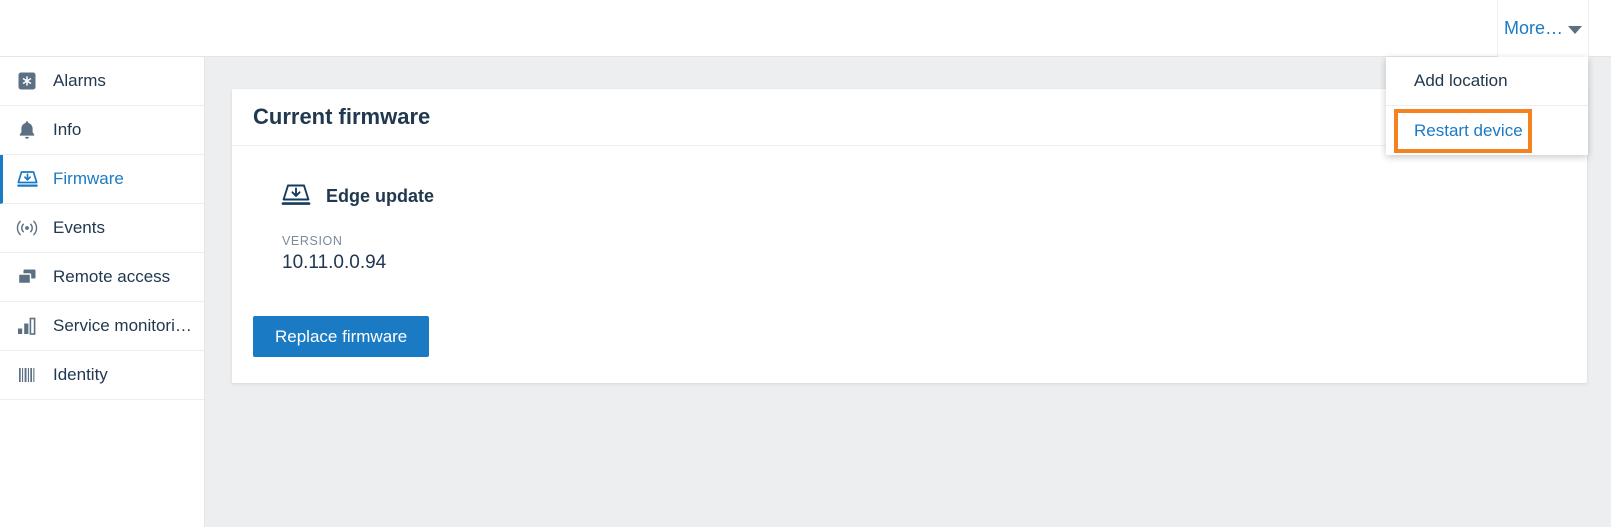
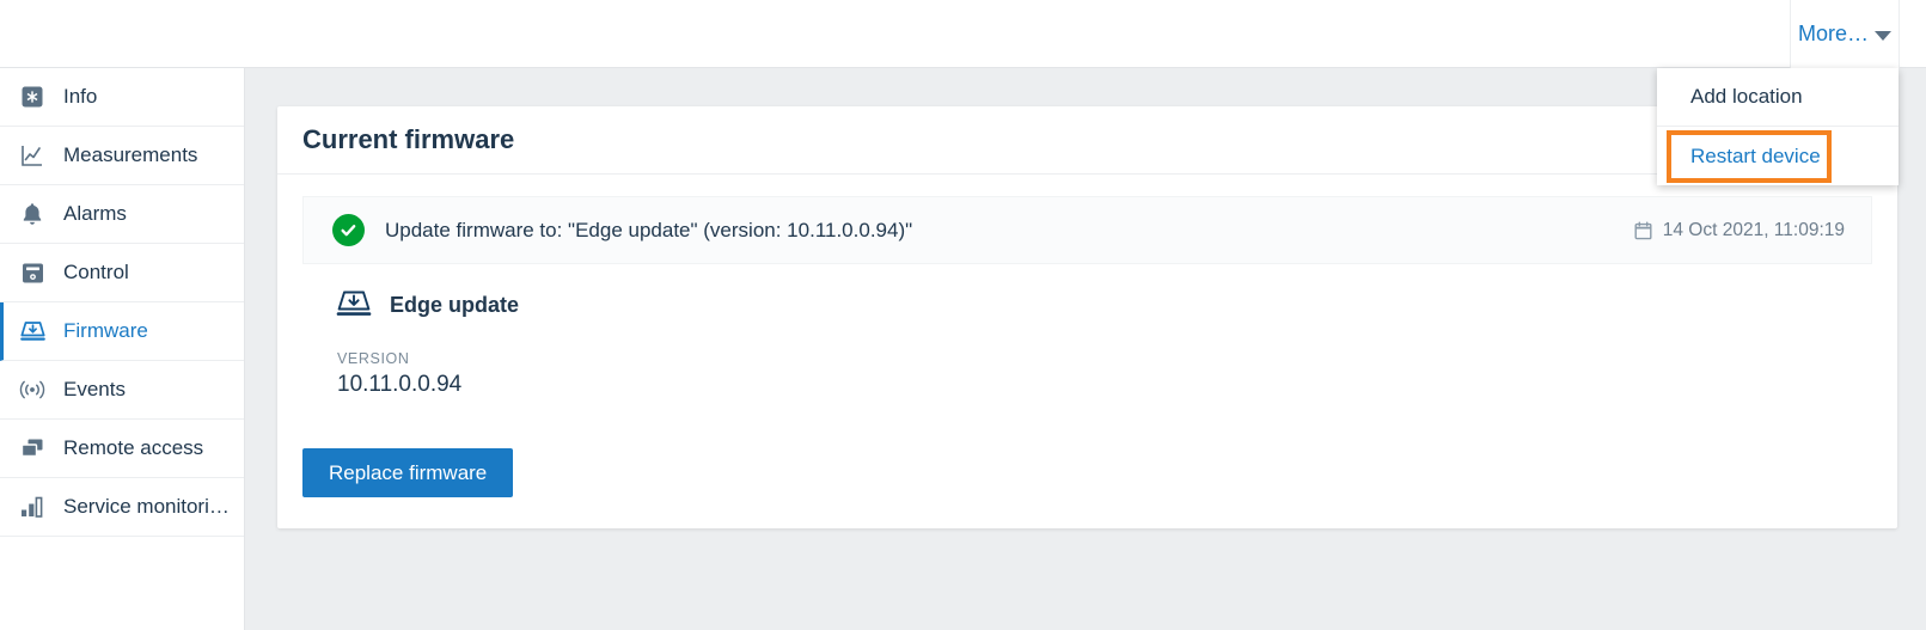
  More…
- Alarms
+ Info
+ Measurements
- Info
+ Alarms
+ Control
  Firmware
  Events
  Remote access
  Service monitori…
- Identity
  Current firmware
+ Update firmware to: "Edge update" (version: 10.11.0.0.94)"
+ 14 Oct 2021, 11:09:19
  Edge update
  VERSION
  10.11.0.0.94
  Replace firmware
  Add location
  Restart device
